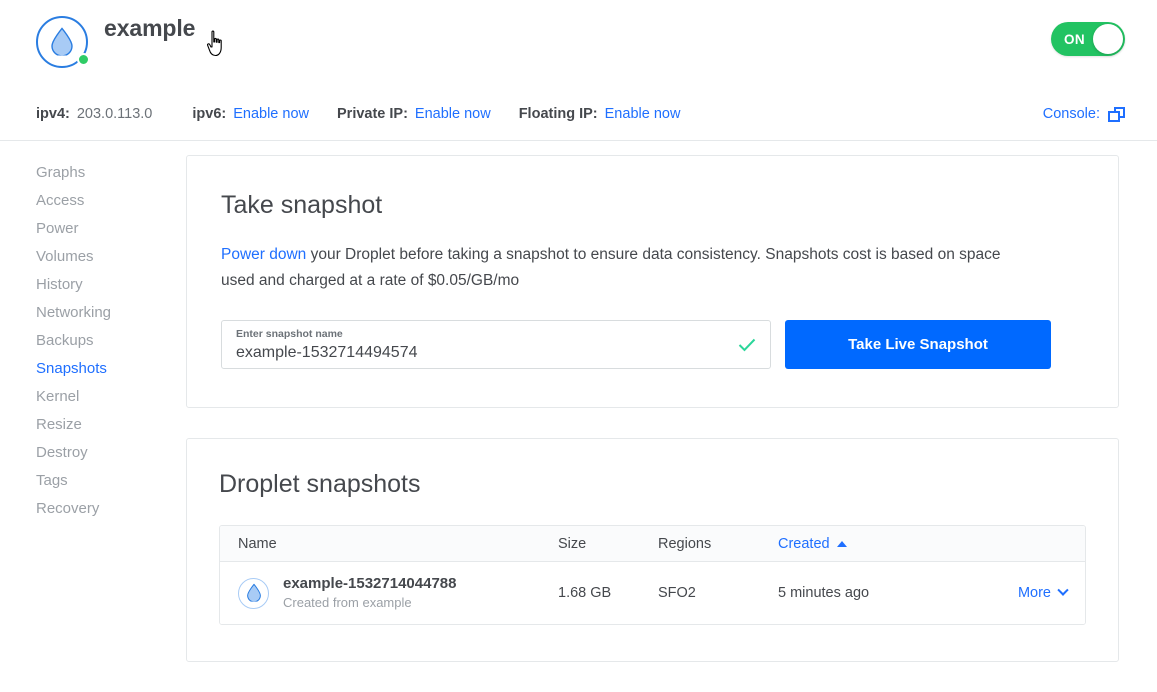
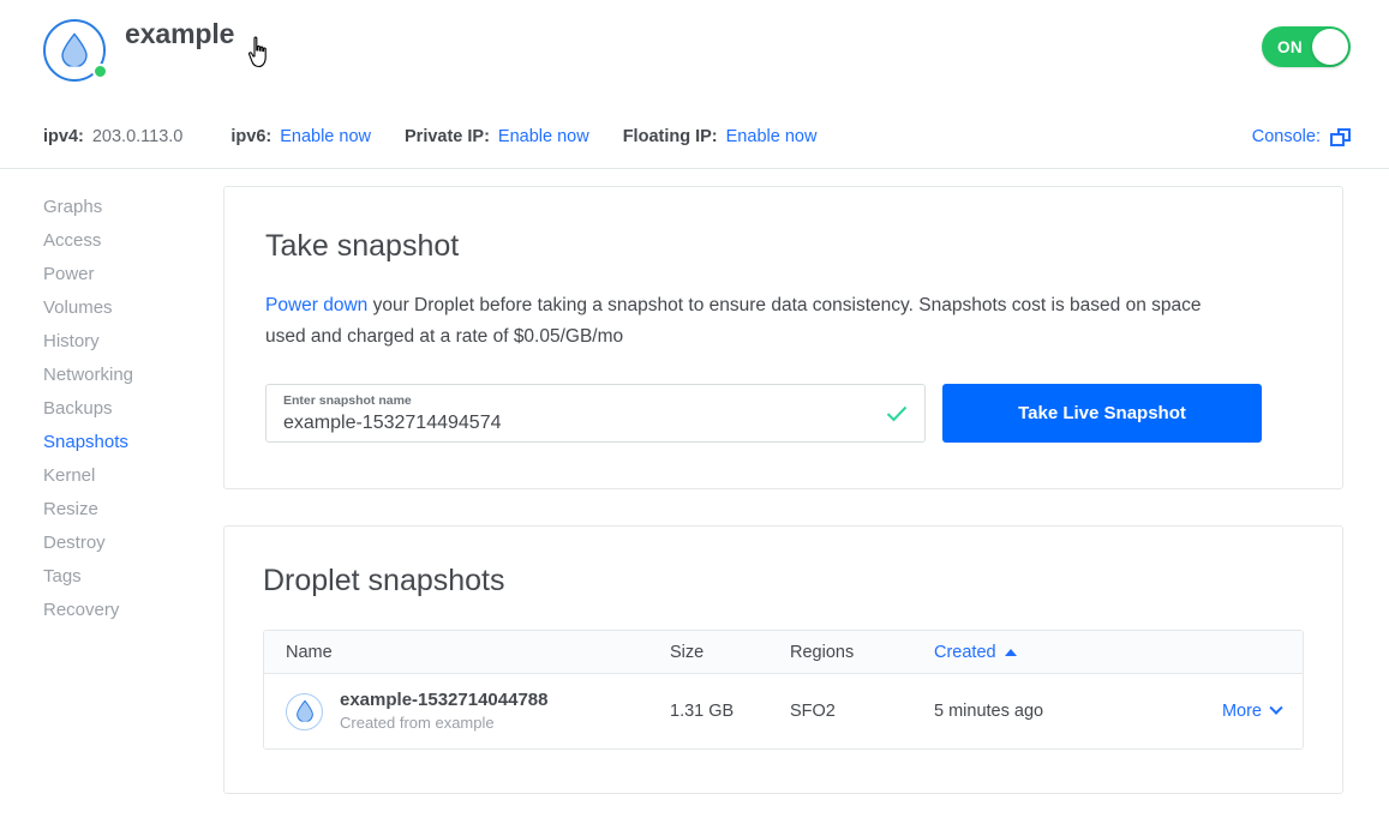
  example
  ON
  ipv4:
  203.0.113.0
  ipv6:
  Enable now
  Private IP:
  Enable now
  Floating IP:
  Enable now
  Console:
  Graphs
  Access
  Power
  Volumes
  History
  Networking
  Backups
  Snapshots
  Kernel
  Resize
  Destroy
  Tags
  Recovery
  Take snapshot
  Power down your Droplet before taking a snapshot to ensure data consistency. Snapshots cost is based on space used and charged at a rate of $0.05/GB/mo
  Enter snapshot name
  example-1532714494574
  Take Live Snapshot
  Droplet snapshots
  Name
  Size
  Regions
  Created
  example-1532714044788
  Created from example
- 1.68 GB
+ 1.31 GB
  SFO2
  5 minutes ago
  More
